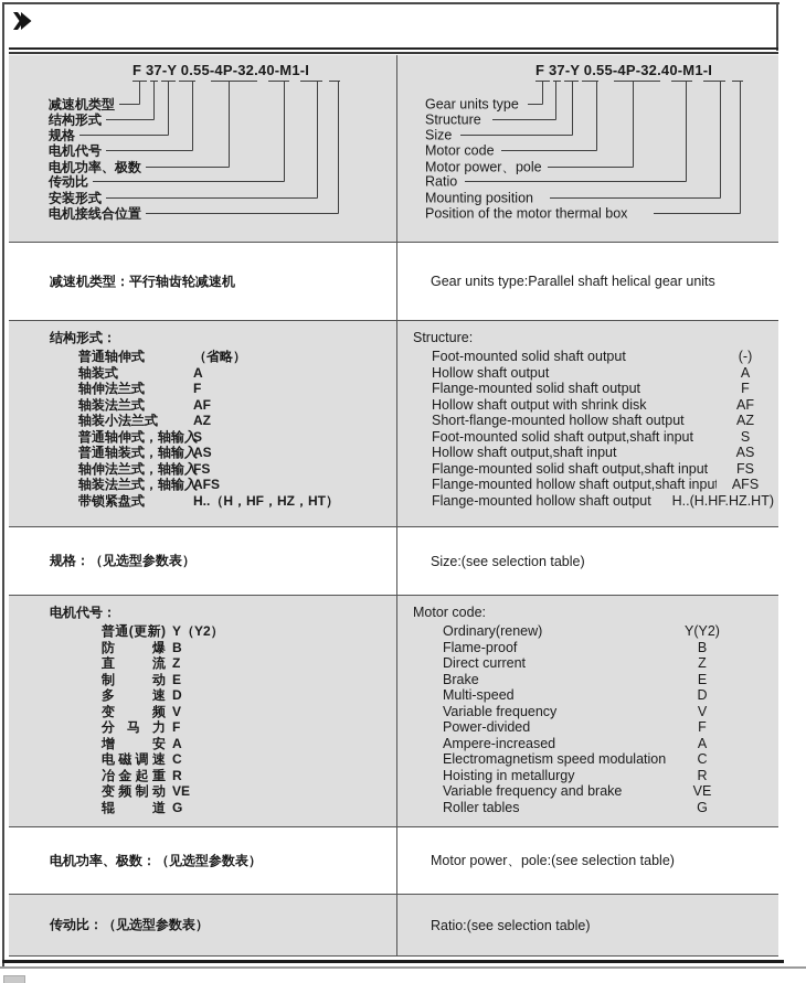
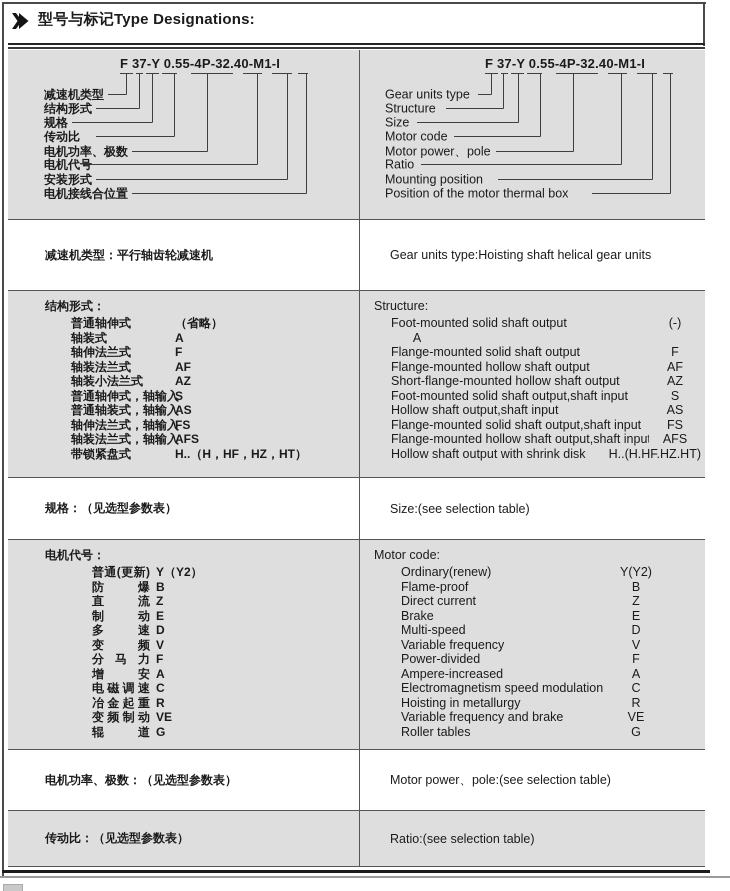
+ 型号与标记Type Designations:
  F 37-Y 0.55-4P-32.40-M1-I
  减速机类型
  结构形式
  规格
- 电机代号
+ 传动比
  电机功率、极数
- 传动比
+ 电机代号
  安装形式
  电机接线合位置
  F 37-Y 0.55-4P-32.40-M1-I
  Gear units type
  Structure
  Size
  Motor code
  Motor power、pole
  Ratio
  Mounting position
  Position of the motor thermal box
  减速机类型：平行轴齿轮减速机
- Gear units type:Parallel shaft helical gear units
+ Gear units type:Hoisting shaft helical gear units
  结构形式：
  普通轴伸式
  （省略）
  轴装式
  A
  轴伸法兰式
  F
  轴装法兰式
  AF
  轴装小法兰式
  AZ
  普通轴伸式，轴输入
  S
  普通轴装式，轴输入
  AS
  轴伸法兰式，轴输入
  FS
  轴装法兰式，轴输入
  AFS
  带锁紧盘式
  H..（H，HF，HZ，HT）
  Structure:
  Foot-mounted solid shaft output
  (-)
- Hollow shaft output
  A
  Flange-mounted solid shaft output
  F
- Hollow shaft output with shrink disk
+ Flange-mounted hollow shaft output
  AF
  Short-flange-mounted hollow shaft output
  AZ
  Foot-mounted solid shaft output,shaft input
  S
  Hollow shaft output,shaft input
  AS
  Flange-mounted solid shaft output,shaft input
  FS
  Flange-mounted hollow shaft output,shaft inpu
  AFS
- Flange-mounted hollow shaft output
+ Hollow shaft output with shrink disk
  H..(H.HF.HZ.HT)
  规格：（见选型参数表）
  Size:(see selection table)
  电机代号：
  普通(更新)
  Y（Y2）
  防爆
  B
  直流
  Z
  制动
  E
  多速
  D
  变频
  V
  分马力
  F
  增安
  A
  电磁调速
  C
  冶金起重
  R
  变频制动
  VE
  辊道
  G
  Motor code:
  Ordinary(renew)
  Y(Y2)
  Flame-proof
  B
  Direct current
  Z
  Brake
  E
  Multi-speed
  D
  Variable frequency
  V
  Power-divided
  F
  Ampere-increased
  A
  Electromagnetism speed modulation
  C
  Hoisting in metallurgy
  R
  Variable frequency and brake
  VE
  Roller tables
  G
  电机功率、极数：（见选型参数表）
  Motor power、pole:(see selection table)
  传动比：（见选型参数表）
  Ratio:(see selection table)
